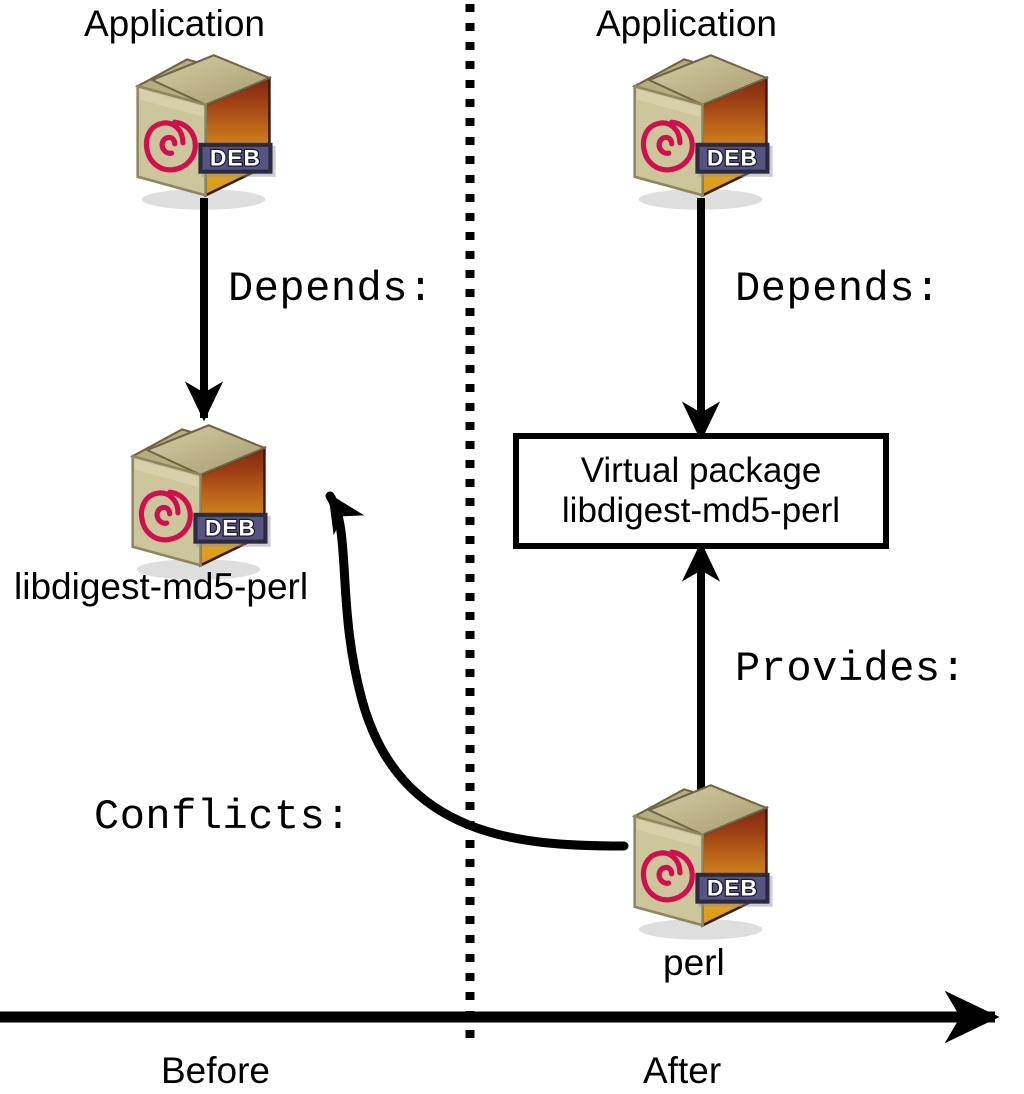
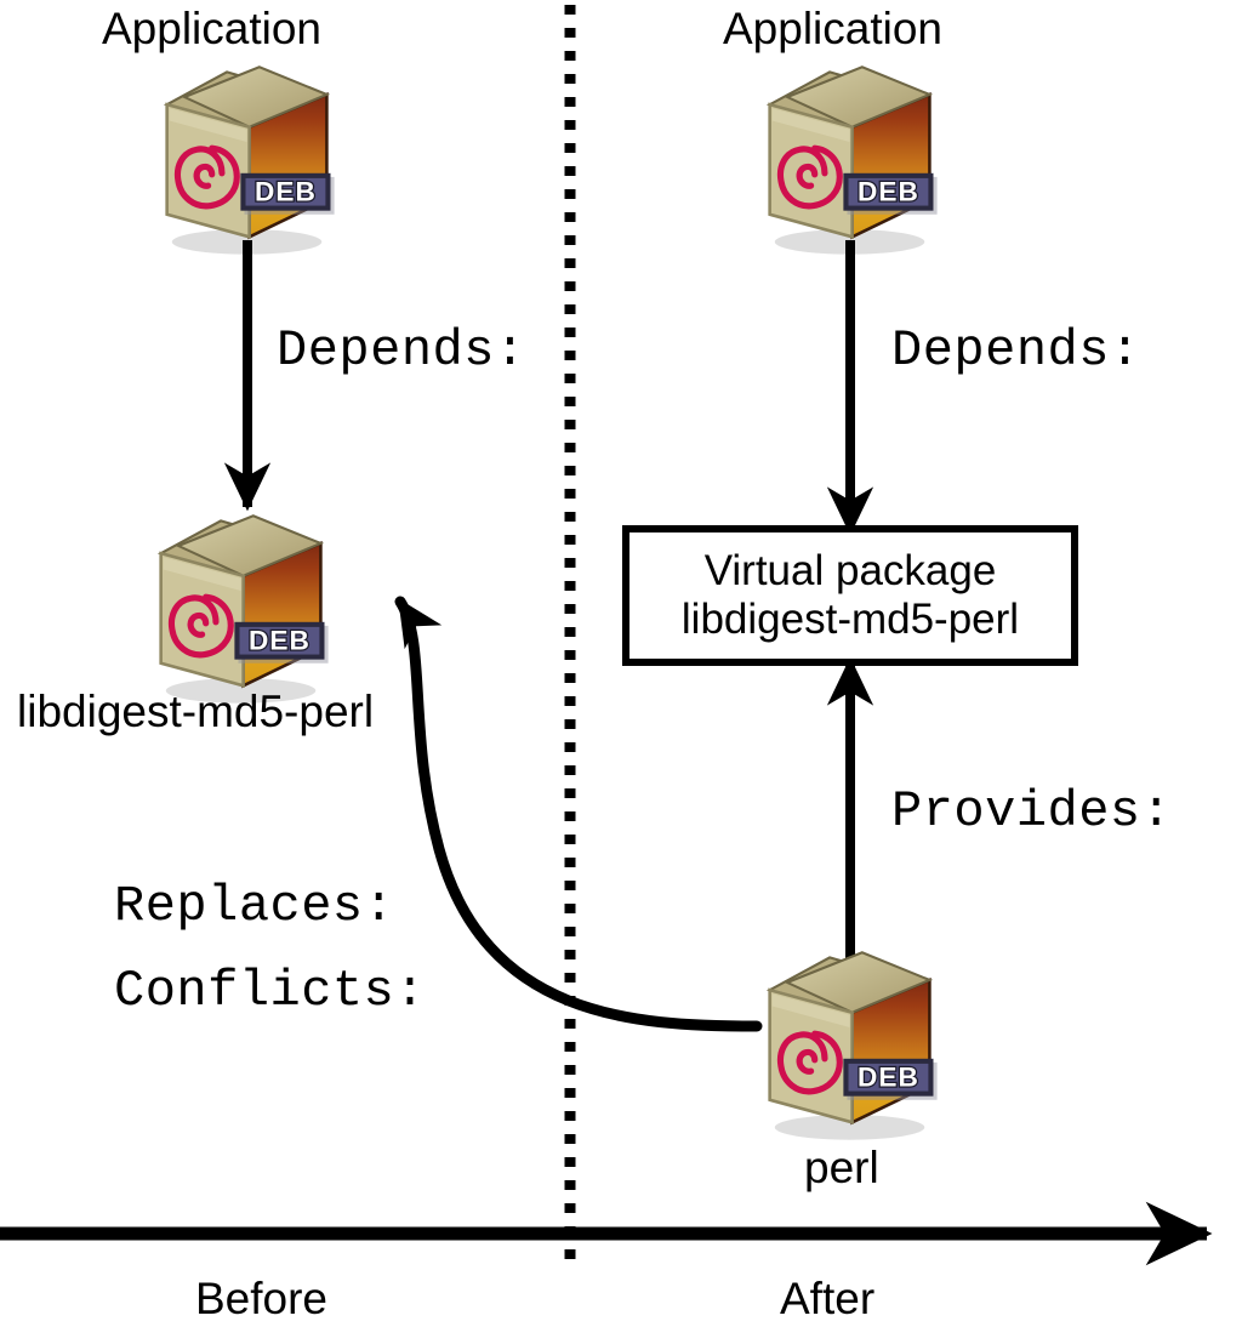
  Application
  Depends:
  libdigest-md5-perl
+ Replaces:
  Conflicts:
  Before
  Application
  Depends:
  Virtual package
  libdigest-md5-perl
  Provides:
  perl
  After
